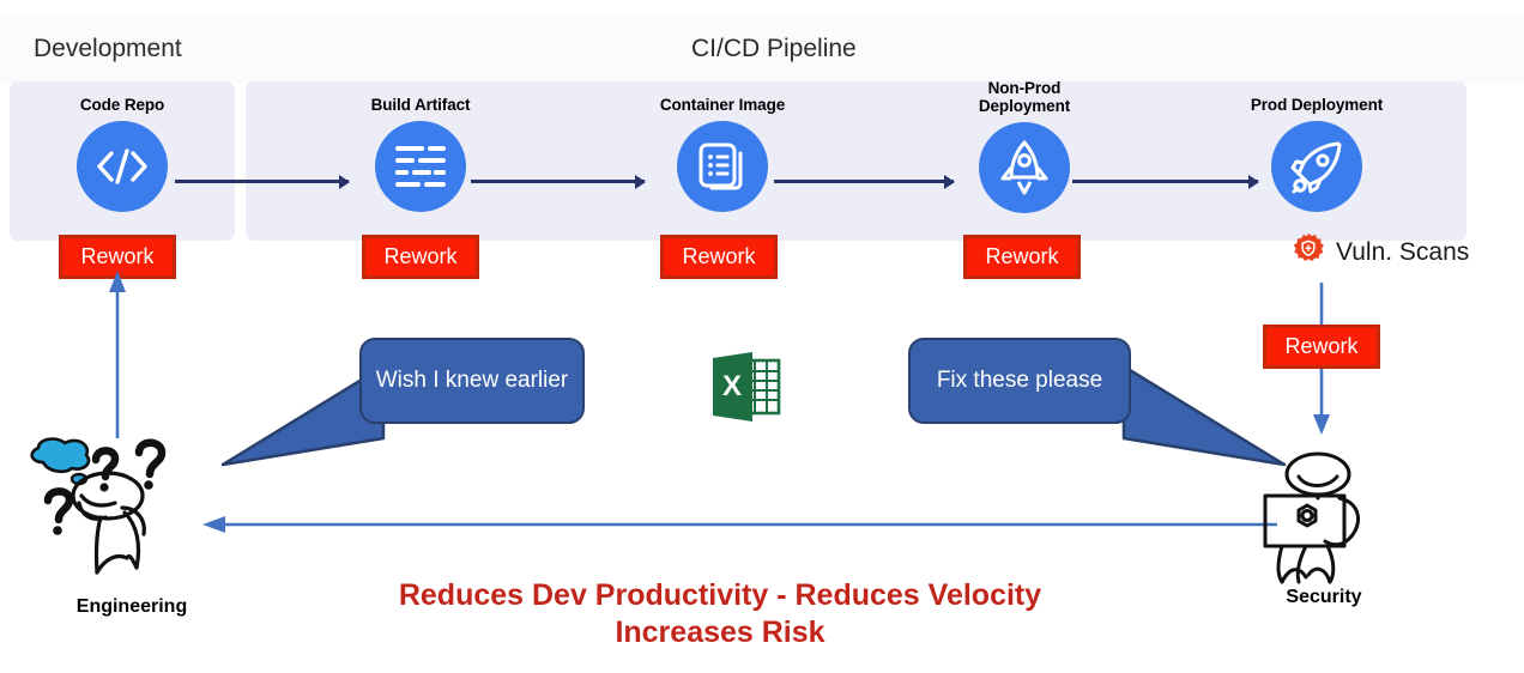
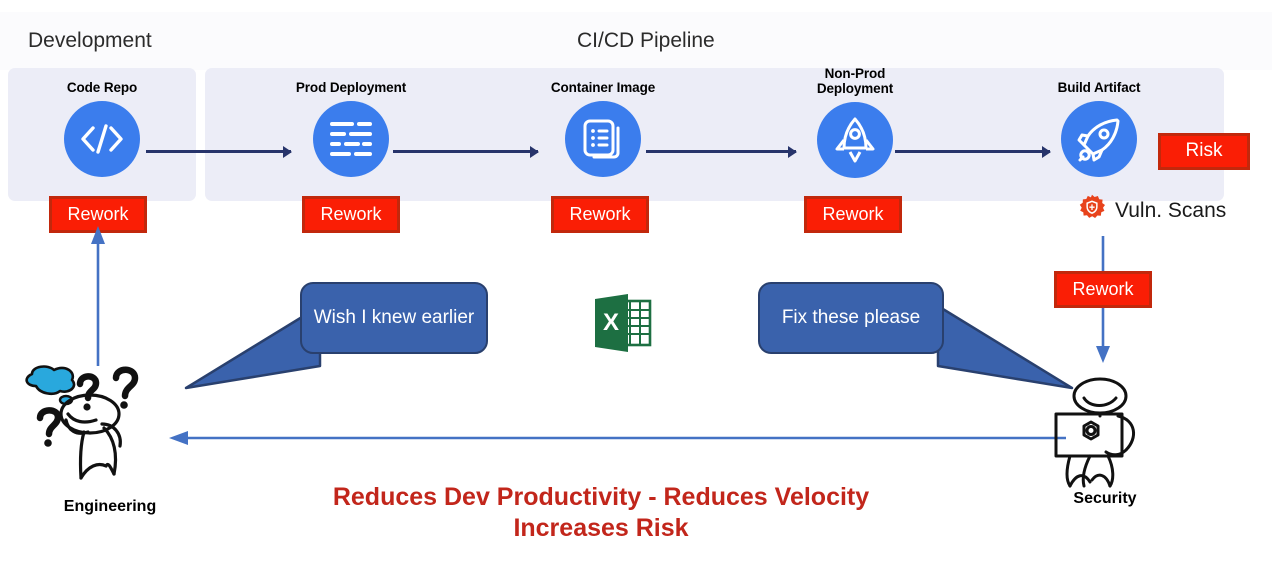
  Development
  CI/CD Pipeline
  Code Repo
  Rework
- Build Artifact
+ Prod Deployment
  Rework
  Container Image
  Rework
  Non-Prod
  Deployment
  Rework
- Prod Deployment
+ Build Artifact
+ Risk
  Vuln. Scans
  Rework
  Wish I knew earlier
  Fix these please
  X
  Engineering
  Security
  Reduces Dev Productivity - Reduces Velocity
  Increases Risk
